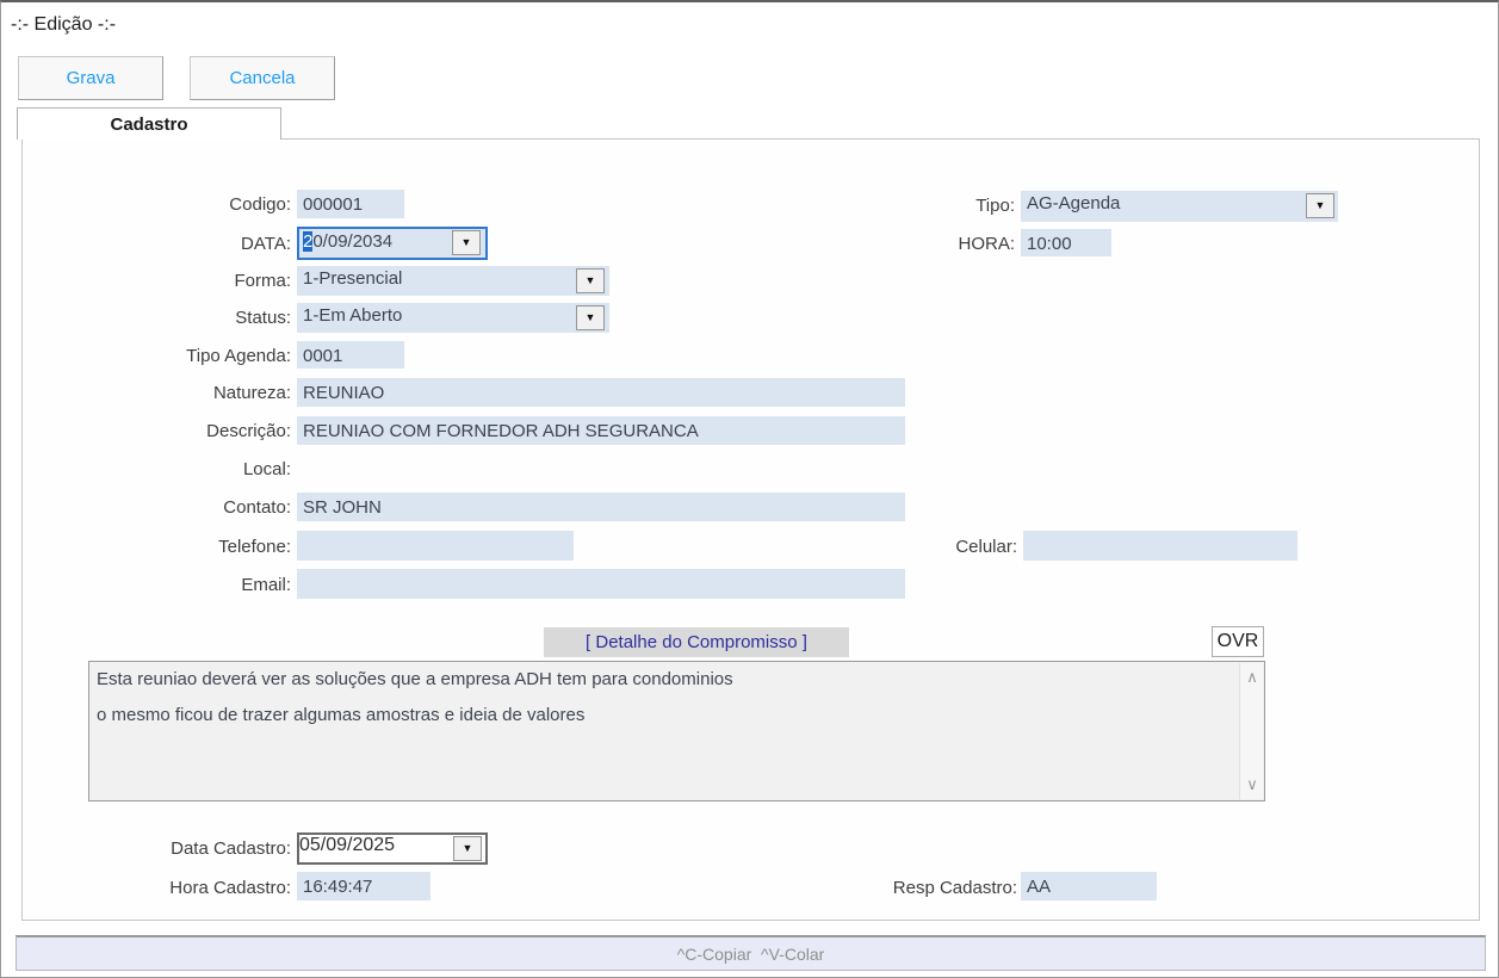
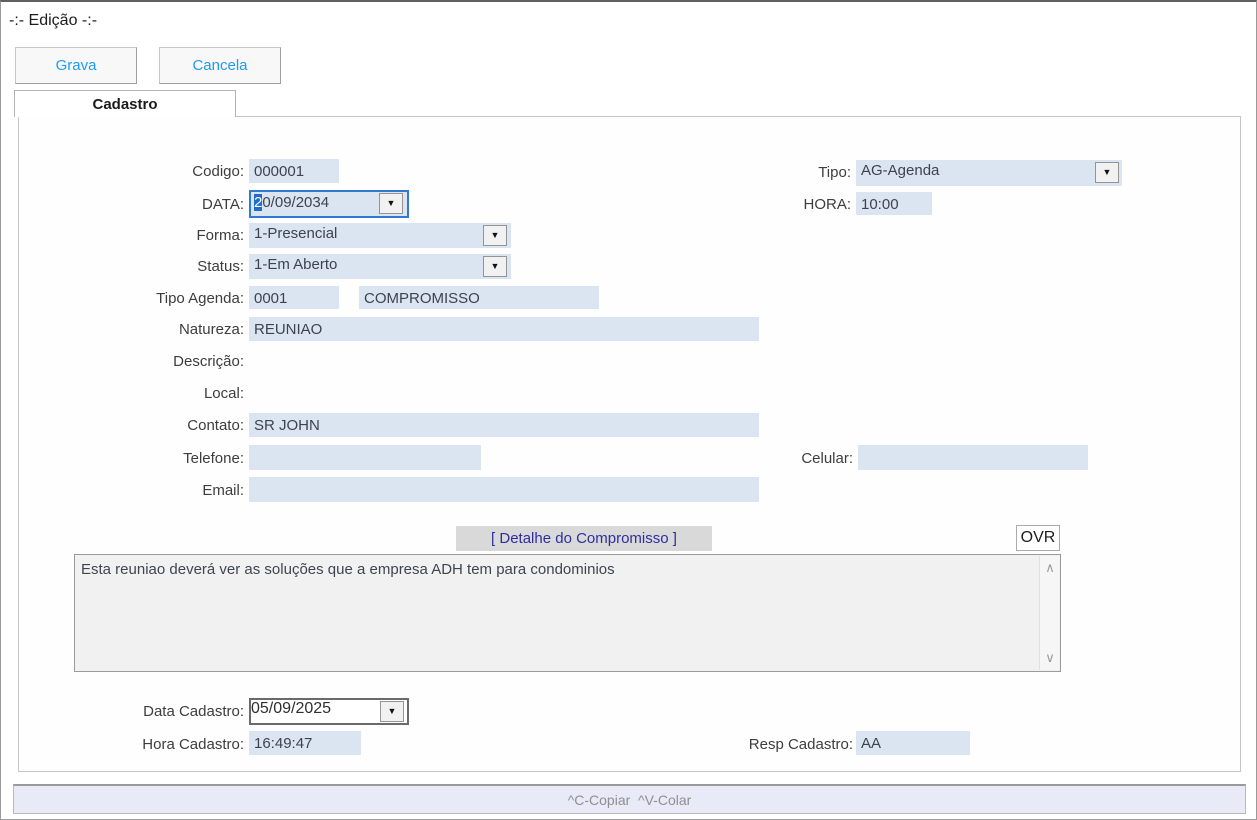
  -:- Edição -:-
  Grava
  Cancela
  Cadastro
  Codigo:
  000001
  Tipo:
  AG-Agenda
  ▼
  DATA:
  20/09/2034
  ▼
  HORA:
  10:00
  Forma:
  1-Presencial
  ▼
  Status:
  1-Em Aberto
  ▼
  Tipo Agenda:
  0001
+ COMPROMISSO
  Natureza:
  REUNIAO
  Descrição:
- REUNIAO COM FORNEDOR ADH SEGURANCA
  Local:
  Contato:
  SR JOHN
  Telefone:
  Celular:
  Email:
  [ Detalhe do Compromisso ]
  OVR
  Esta reuniao deverá ver as soluções que a empresa ADH tem para condominios
- o mesmo ficou de trazer algumas amostras e ideia de valores
  ∧
  ∨
  Data Cadastro:
  05/09/2025
  ▼
  Hora Cadastro:
  16:49:47
  Resp Cadastro:
  AA
  ^C-Copiar ^V-Colar
